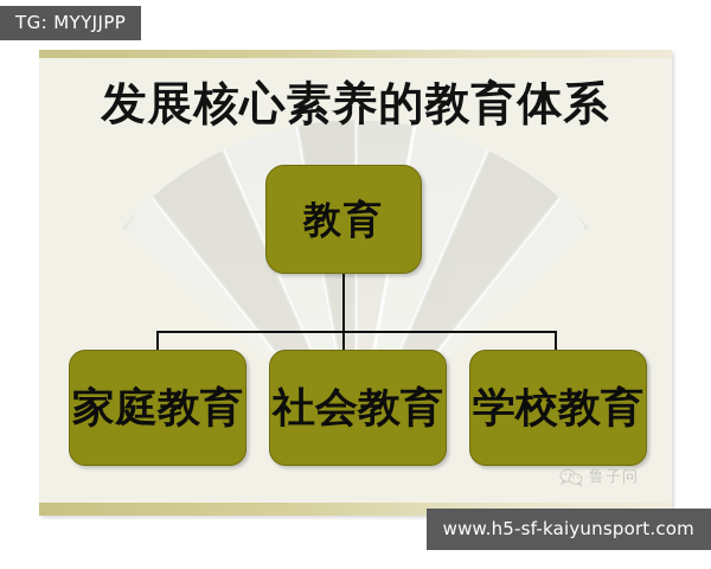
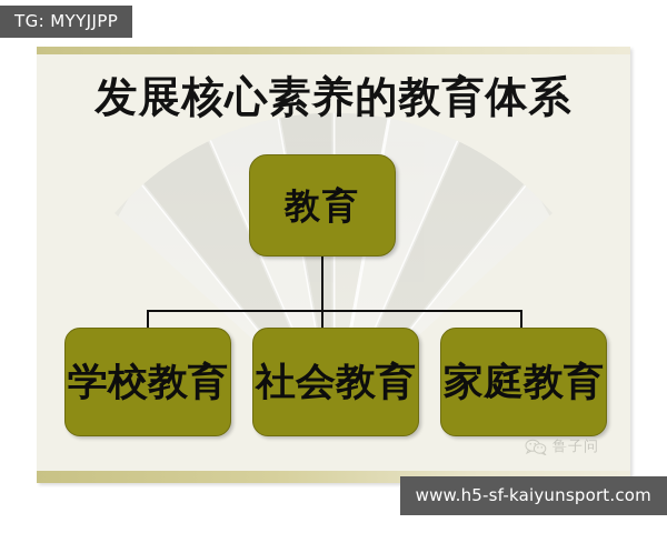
  发展核心素养的教育体系
  教育
- 家庭教育
+ 学校教育
  社会教育
- 学校教育
+ 家庭教育
  鲁子问
  TG: MYYJJPP
  www.h5-sf-kaiyunsport.com
